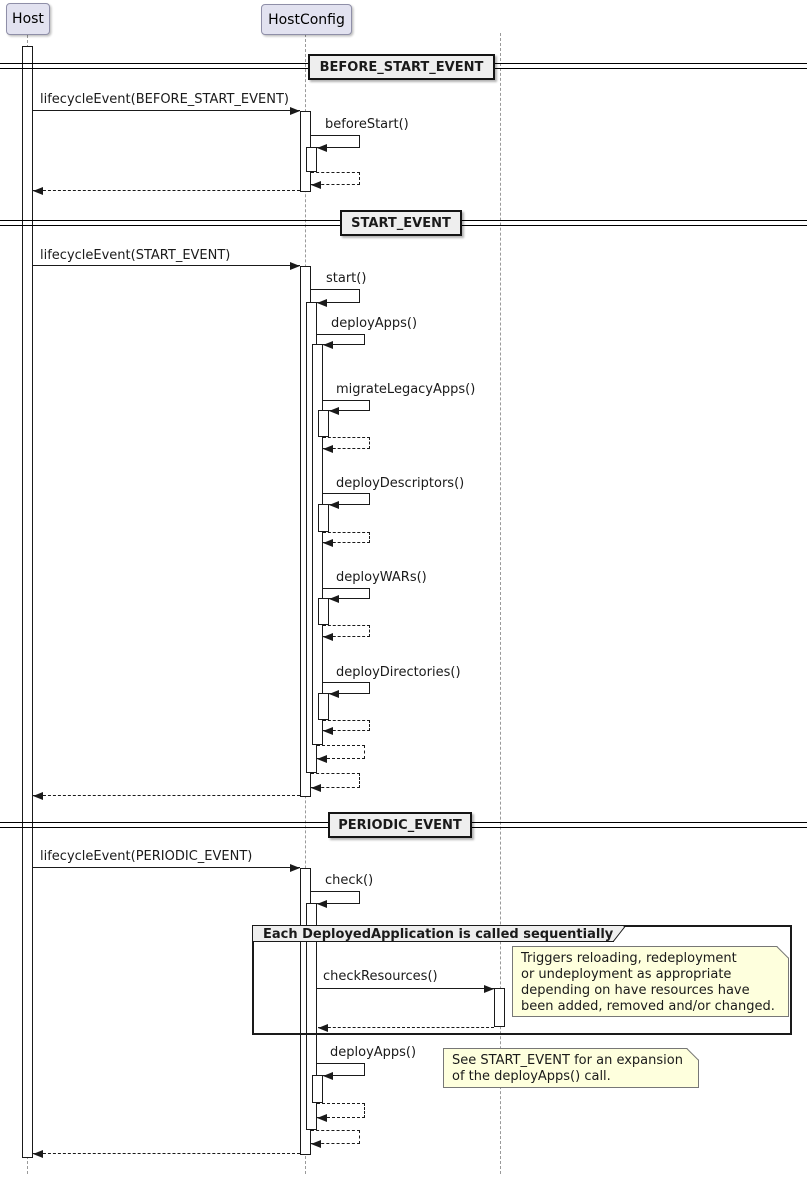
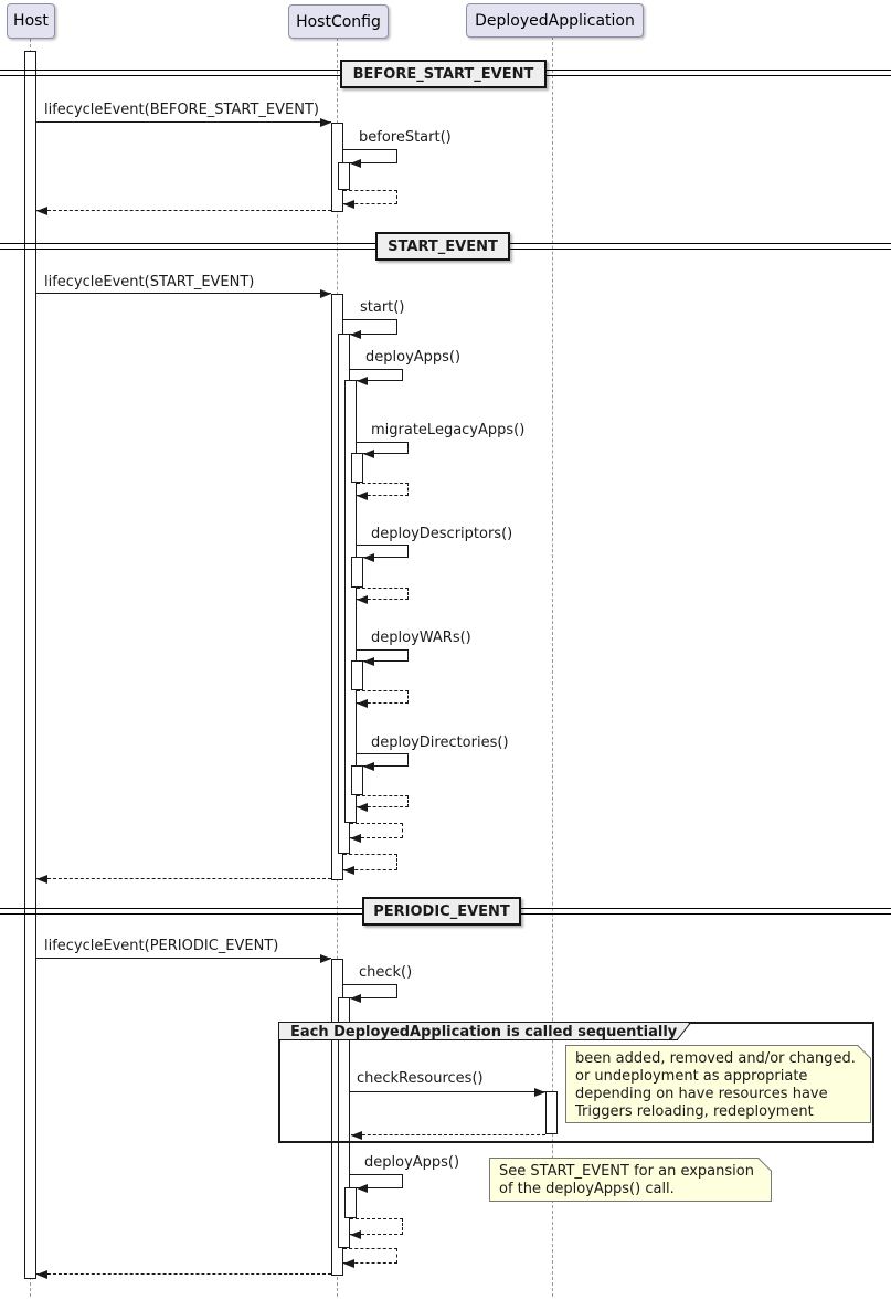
  Each DeployedApplication is called sequentially
  BEFORE_START_EVENT
  lifecycleEvent(BEFORE_START_EVENT)
  beforeStart()
  START_EVENT
  lifecycleEvent(START_EVENT)
  start()
  deployApps()
  migrateLegacyApps()
  deployDescriptors()
  deployWARs()
  deployDirectories()
  PERIODIC_EVENT
  lifecycleEvent(PERIODIC_EVENT)
  check()
  checkResources()
  deployApps()
- Triggers reloading, redeployment
+ been added, removed and/or changed.
  or undeployment as appropriate
  depending on have resources have
- been added, removed and/or changed.
+ Triggers reloading, redeployment
  See START_EVENT for an expansion
  of the deployApps() call.
  Host
  HostConfig
+ DeployedApplication
